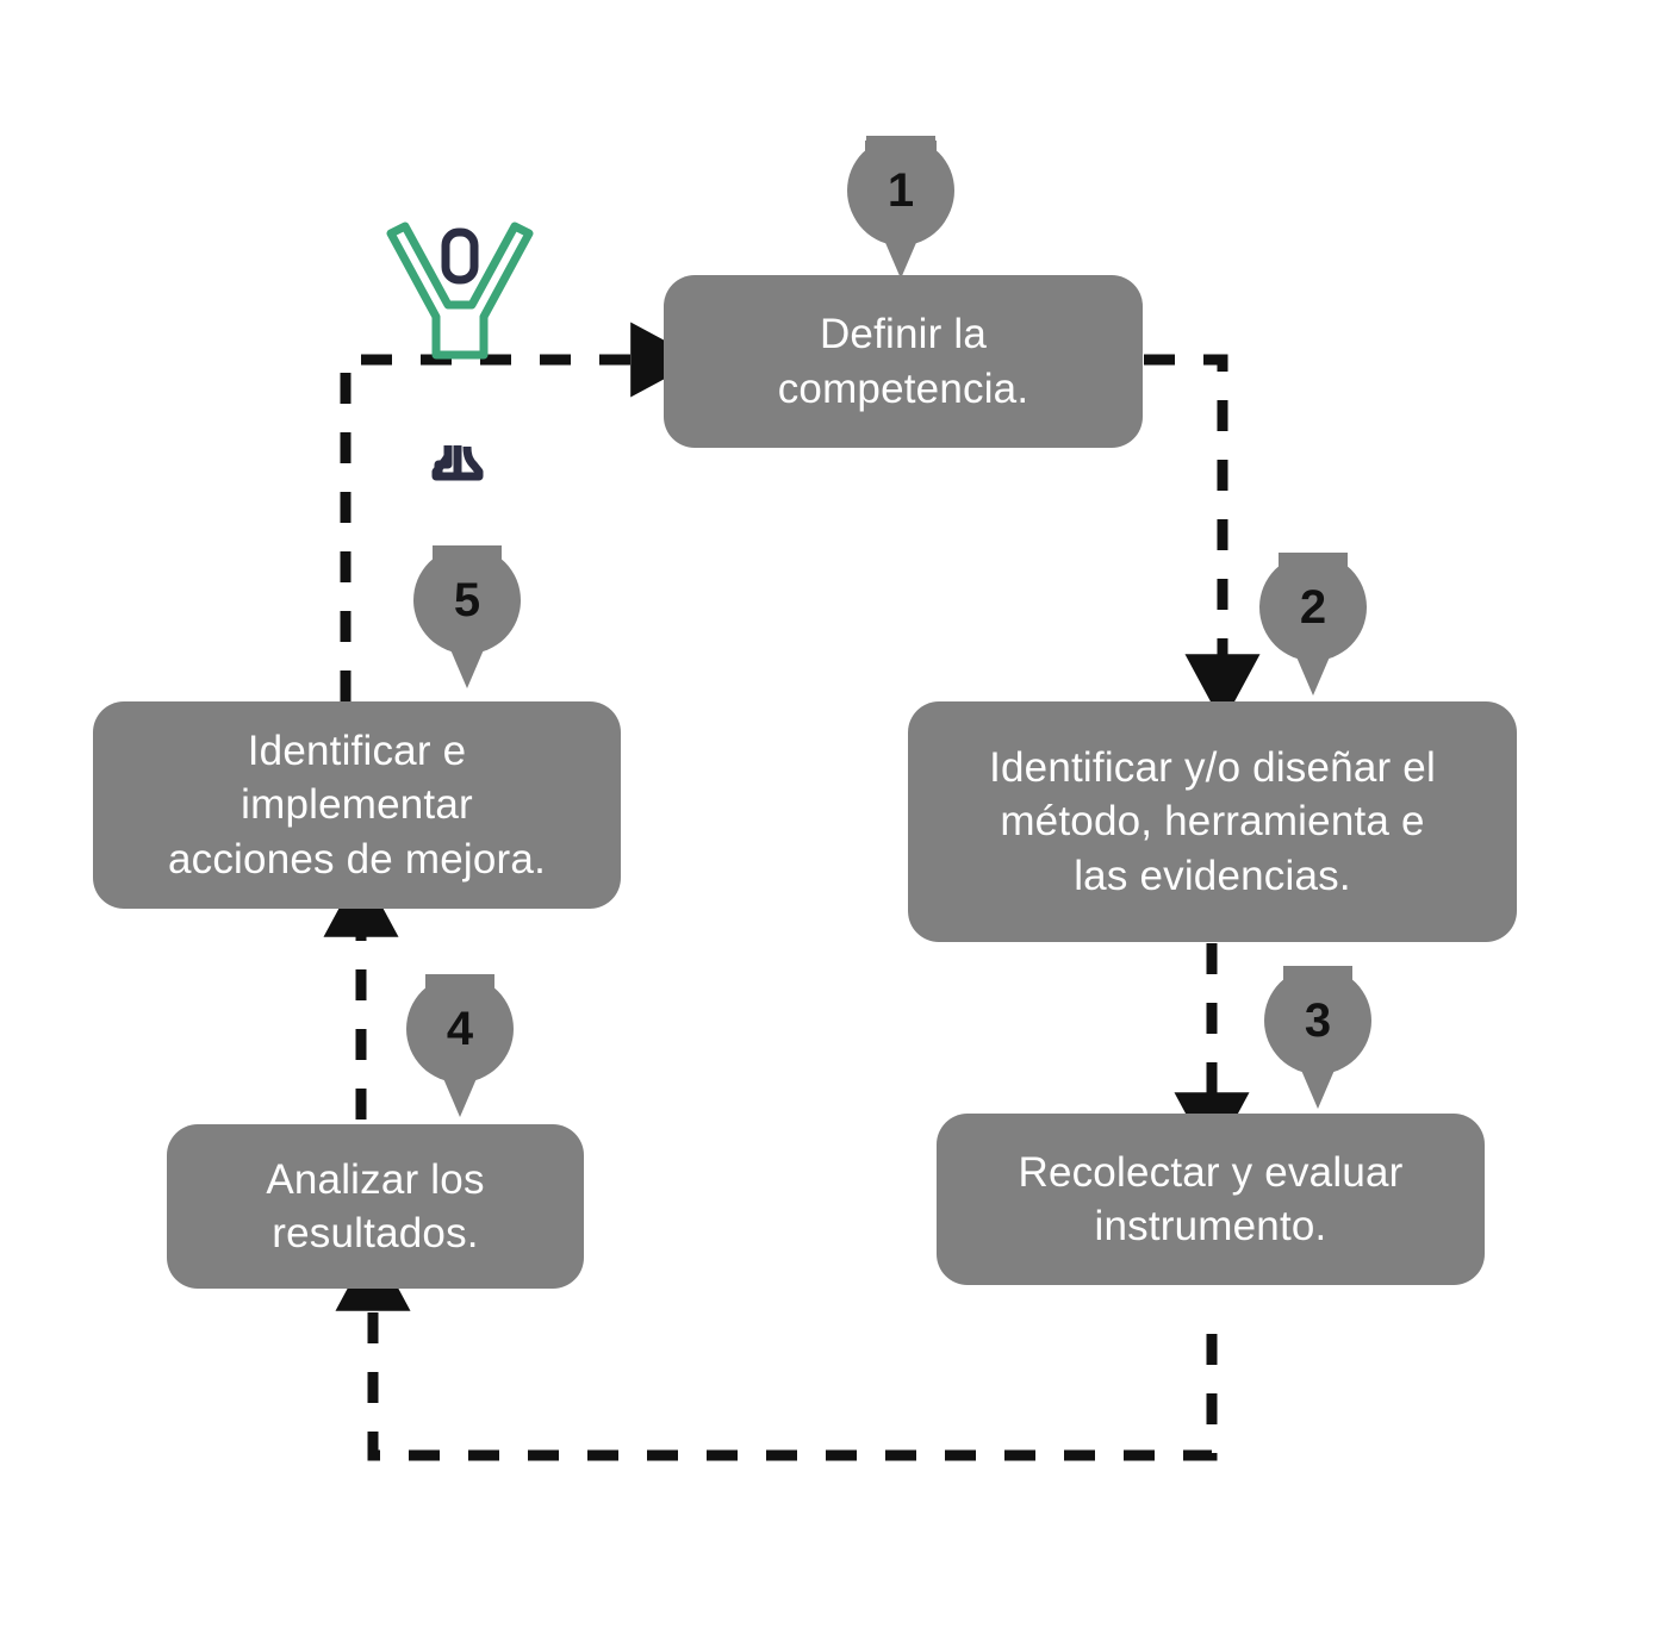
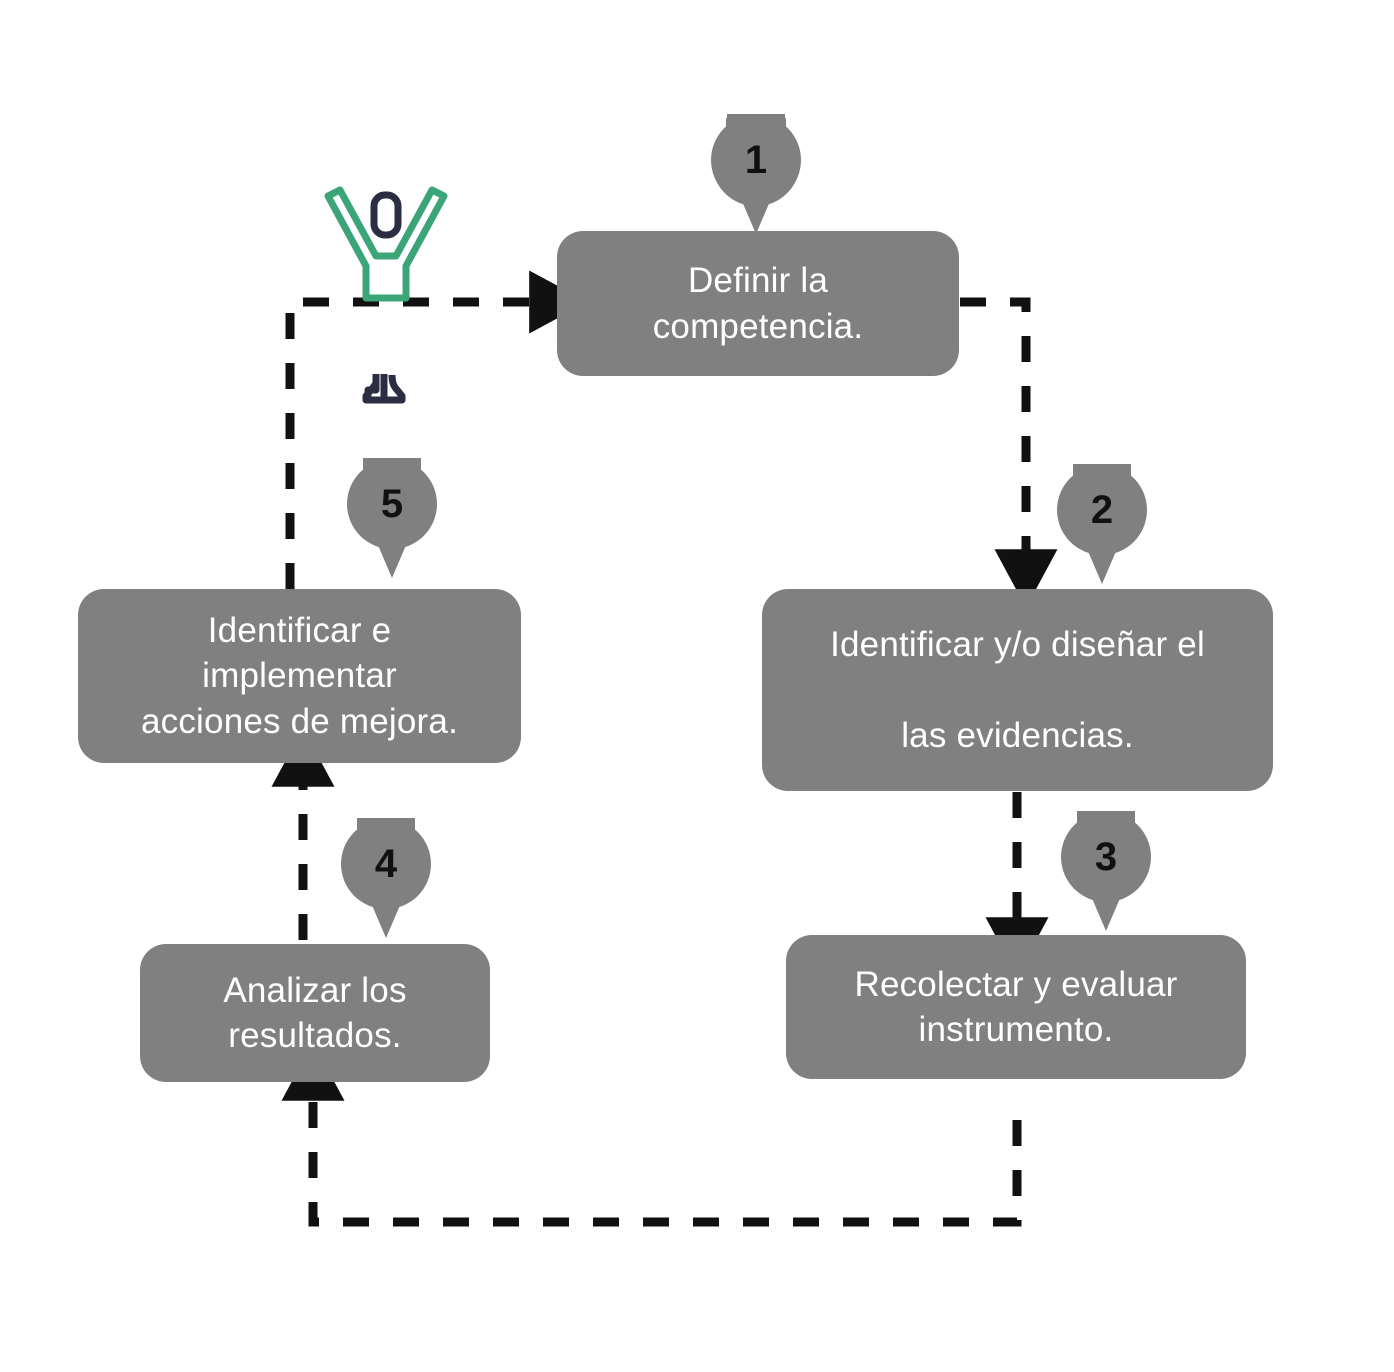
  1
  2
  3
  4
  5
  Definir la
  competencia.
  Identificar y/o diseñar el
- método, herramienta e
  las evidencias.
  Recolectar y evaluar
  instrumento.
  Analizar los
  resultados.
  Identificar e
  implementar
  acciones de mejora.
